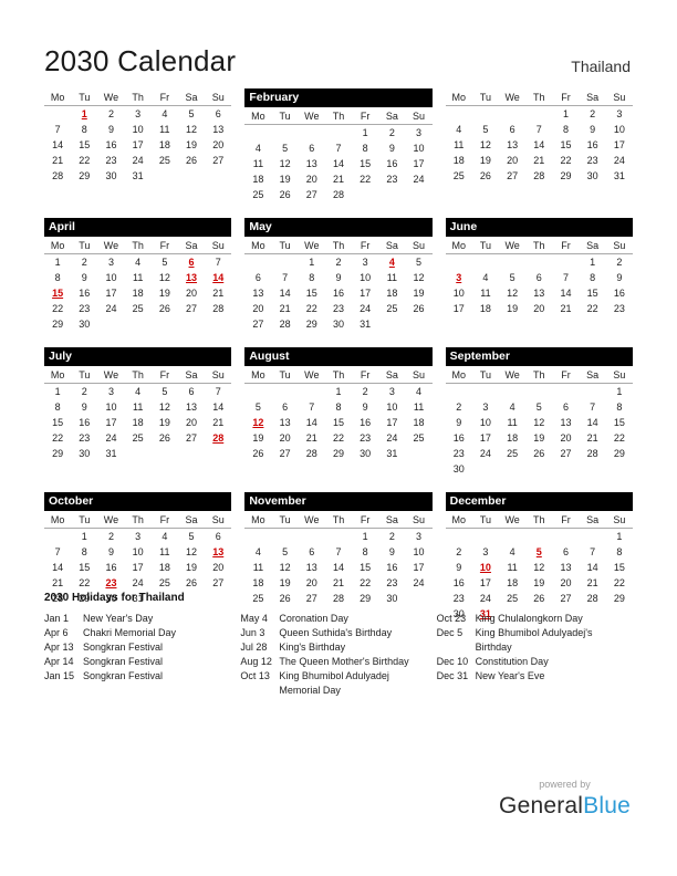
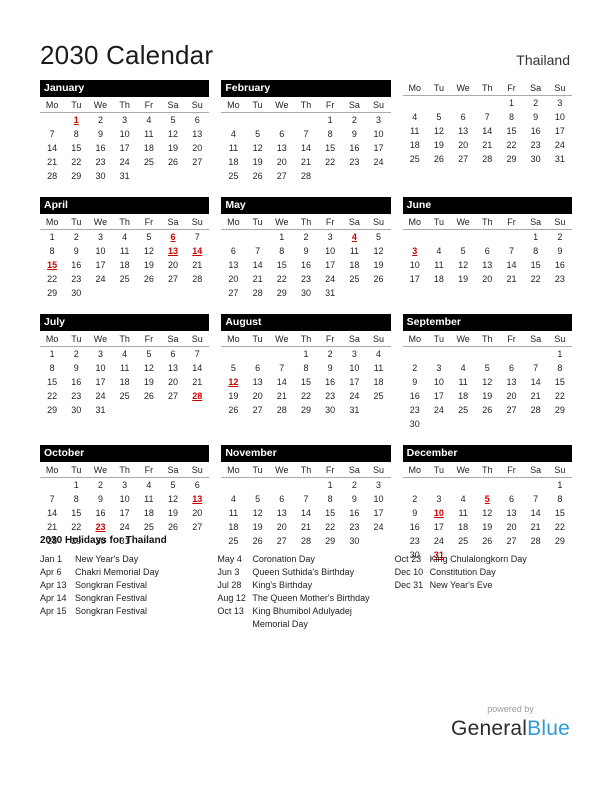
  2030 Calendar
  Thailand
+ January
  Mo	Tu	We	Th	Fr	Sa	Su
  	1	2	3	4	5	6
  7	8	9	10	11	12	13
  14	15	16	17	18	19	20
  21	22	23	24	25	26	27
  28	29	30	31
  February
  Mo	Tu	We	Th	Fr	Sa	Su
  				1	2	3
  4	5	6	7	8	9	10
  11	12	13	14	15	16	17
  18	19	20	21	22	23	24
  25	26	27	28
  Mo	Tu	We	Th	Fr	Sa	Su
  				1	2	3
  4	5	6	7	8	9	10
  11	12	13	14	15	16	17
  18	19	20	21	22	23	24
  25	26	27	28	29	30	31
  April
  Mo	Tu	We	Th	Fr	Sa	Su
  1	2	3	4	5	6	7
  8	9	10	11	12	13	14
  15	16	17	18	19	20	21
  22	23	24	25	26	27	28
  29	30
  May
  Mo	Tu	We	Th	Fr	Sa	Su
  		1	2	3	4	5
  6	7	8	9	10	11	12
  13	14	15	16	17	18	19
  20	21	22	23	24	25	26
  27	28	29	30	31
  June
  Mo	Tu	We	Th	Fr	Sa	Su
  					1	2
  3	4	5	6	7	8	9
  10	11	12	13	14	15	16
  17	18	19	20	21	22	23
  July
  Mo	Tu	We	Th	Fr	Sa	Su
  1	2	3	4	5	6	7
  8	9	10	11	12	13	14
  15	16	17	18	19	20	21
  22	23	24	25	26	27	28
  29	30	31
  August
  Mo	Tu	We	Th	Fr	Sa	Su
  			1	2	3	4
  5	6	7	8	9	10	11
  12	13	14	15	16	17	18
  19	20	21	22	23	24	25
  26	27	28	29	30	31
  September
  Mo	Tu	We	Th	Fr	Sa	Su
  						1
  2	3	4	5	6	7	8
  9	10	11	12	13	14	15
  16	17	18	19	20	21	22
  23	24	25	26	27	28	29
  30
  October
  Mo	Tu	We	Th	Fr	Sa	Su
  	1	2	3	4	5	6
  7	8	9	10	11	12	13
  14	15	16	17	18	19	20
  21	22	23	24	25	26	27
  28	29	30	31
  November
  Mo	Tu	We	Th	Fr	Sa	Su
  				1	2	3
  4	5	6	7	8	9	10
  11	12	13	14	15	16	17
  18	19	20	21	22	23	24
  25	26	27	28	29	30
  December
  Mo	Tu	We	Th	Fr	Sa	Su
  						1
  2	3	4	5	6	7	8
  9	10	11	12	13	14	15
  16	17	18	19	20	21	22
  23	24	25	26	27	28	29
  30	31
  2030 Holidays for Thailand
  Jan 1
  New Year's Day
  Apr 6
  Chakri Memorial Day
  Apr 13
  Songkran Festival
  Apr 14
  Songkran Festival
- Jan 15
+ Apr 15
  Songkran Festival
  May 4
  Coronation Day
  Jun 3
  Queen Suthida's Birthday
  Jul 28
  King's Birthday
  Aug 12
  The Queen Mother's Birthday
  Oct 13
  King Bhumibol Adulyadej Memorial Day
  Oct 23
  King Chulalongkorn Day
- Dec 5
- King Bhumibol Adulyadej's Birthday
  Dec 10
  Constitution Day
  Dec 31
  New Year's Eve
  powered by
  GeneralBlue
